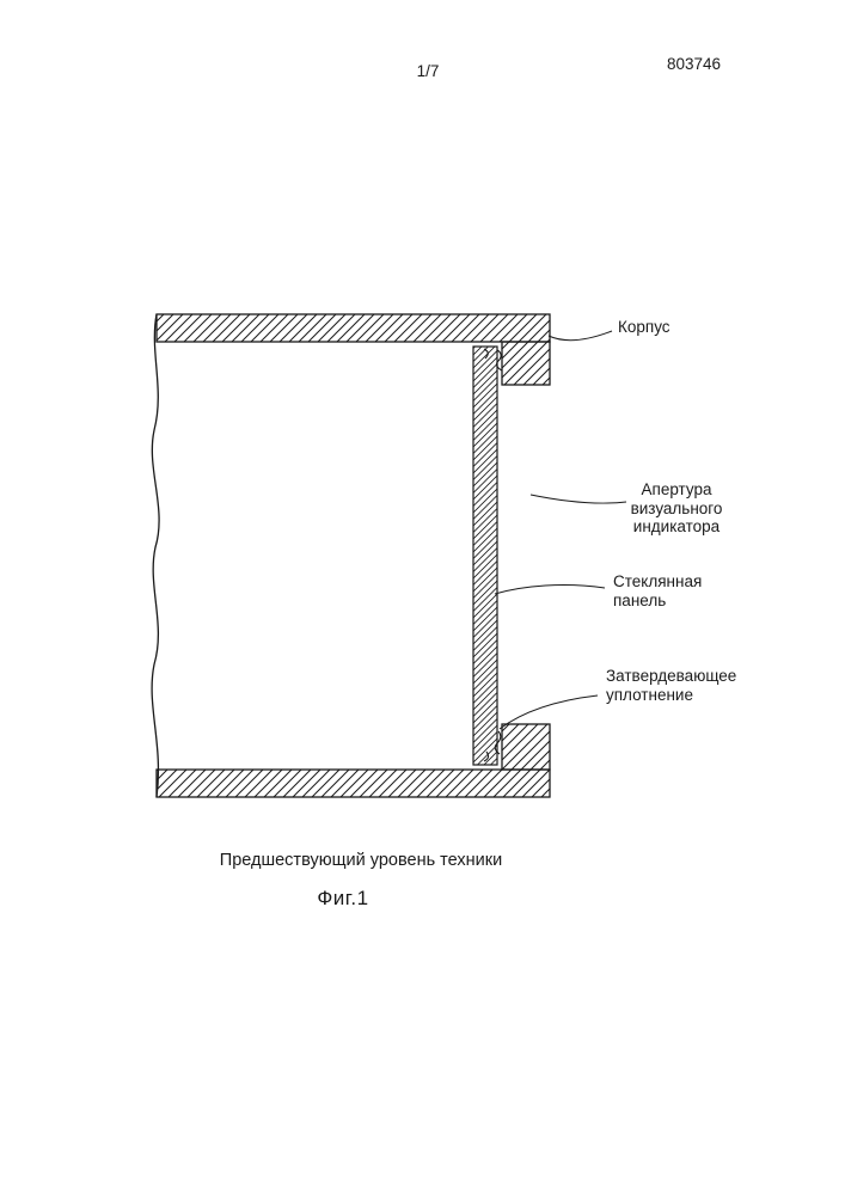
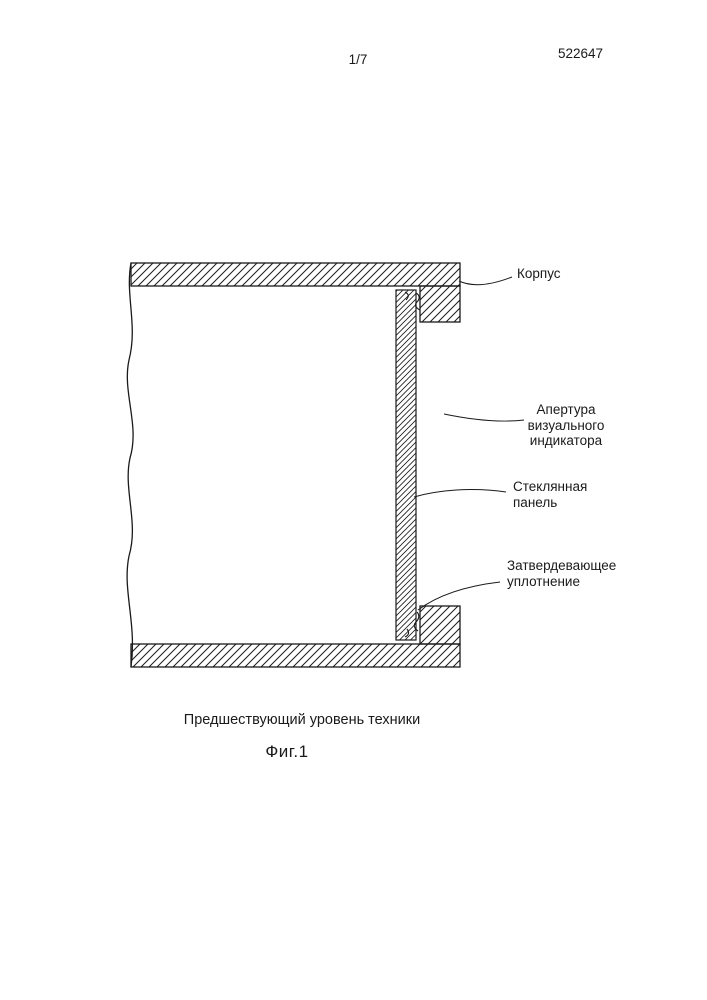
  1/7
- 803746
+ 522647
  Корпус
  Апертура
  визуального
  индикатора
  Стеклянная
  панель
  Затвердевающее
  уплотнение
  Предшествующий уровень техники
  Фиг.1
